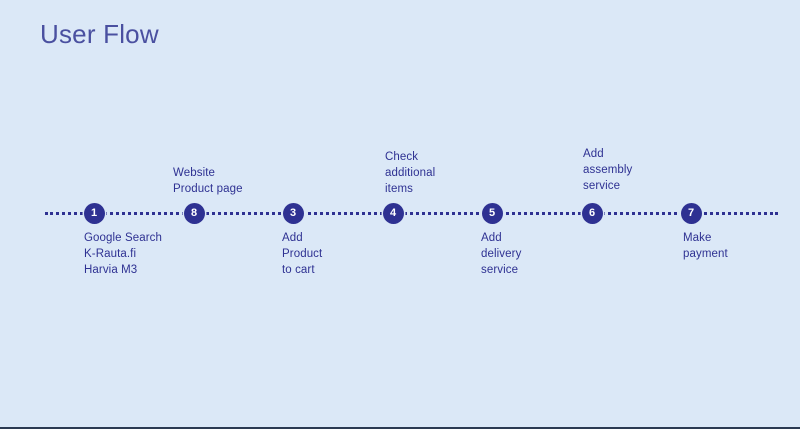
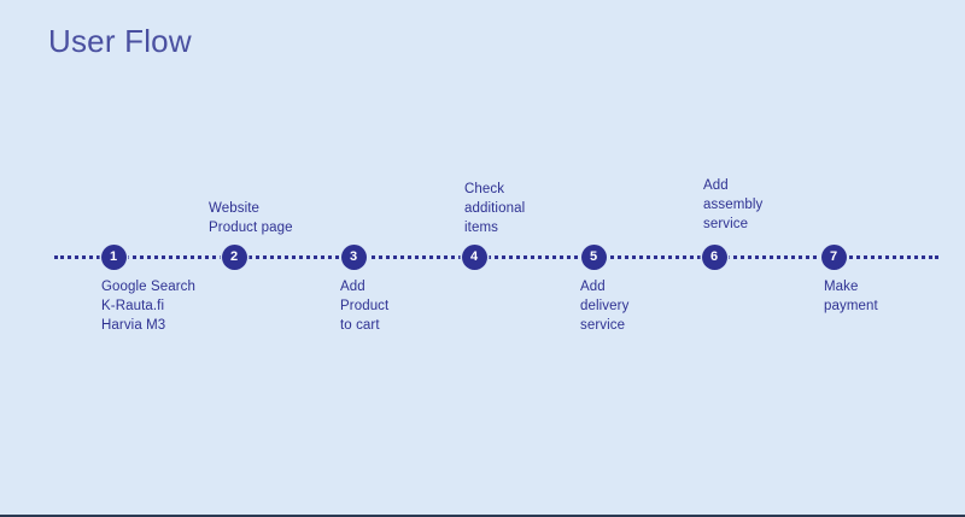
  User Flow
  1
  Google Search
  K-Rauta.fi
  Harvia M3
- 8
+ 2
  Website
  Product page
  3
  Add
  Product
  to cart
  4
  Check
  additional
  items
  5
  Add
  delivery
  service
  6
  Add
  assembly
  service
  7
  Make
  payment
